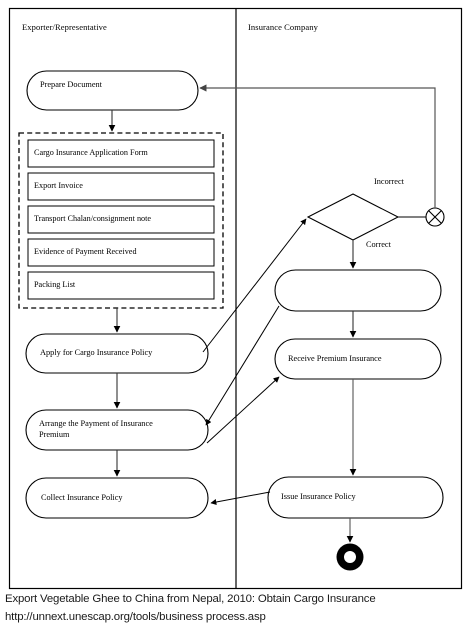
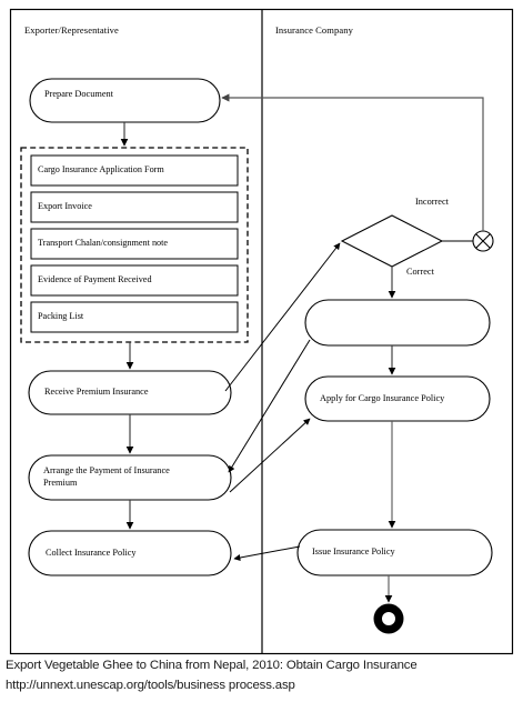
  Exporter/Representative
  Insurance Company
  Prepare Document
  Cargo Insurance Application Form
  Export Invoice
  Transport Chalan/consignment note
  Evidence of Payment Received
  Packing List
- Apply for Cargo Insurance Policy
+ Receive Premium Insurance
  Arrange the Payment of Insurance
  Premium
  Collect Insurance Policy
  Incorrect
  Correct
- Receive Premium Insurance
+ Apply for Cargo Insurance Policy
  Issue Insurance Policy
  Export Vegetable Ghee to China from Nepal, 2010: Obtain Cargo Insurance
  http://unnext.unescap.org/tools/business process.asp
